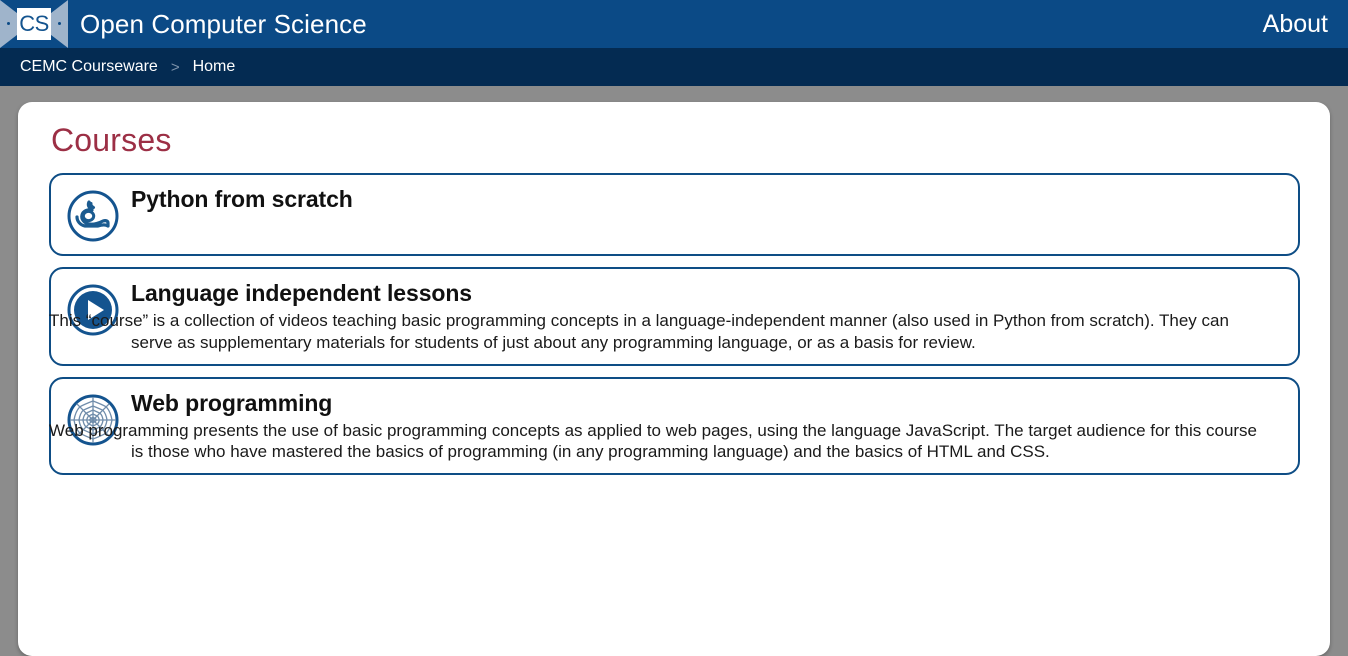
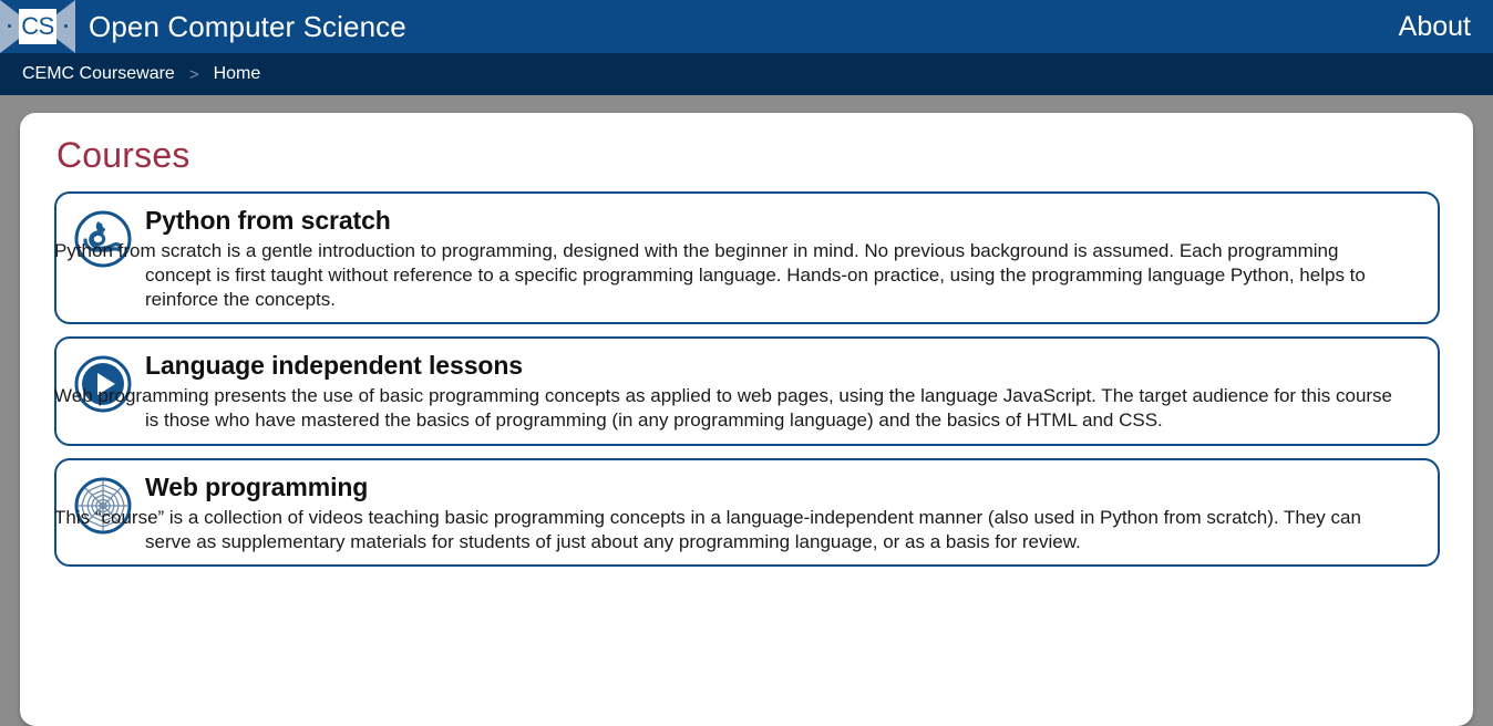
  CS
  Open Computer Science
  About
  CEMC Courseware
  >
  Home
  Courses
  Python from scratch
+ Python from scratch is a gentle introduction to programming, designed with the beginner in mind. No previous background is assumed. Each programming concept is first taught without reference to a specific programming language. Hands-on practice, using the programming language Python, helps to reinforce the concepts.
  Language independent lessons
- This “course” is a collection of videos teaching basic programming concepts in a language-independent manner (also used in Python from scratch). They can serve as supplementary materials for students of just about any programming language, or as a basis for review.
+ Web programming presents the use of basic programming concepts as applied to web pages, using the language JavaScript. The target audience for this course is those who have mastered the basics of programming (in any programming language) and the basics of HTML and CSS.
  Web programming
- Web programming presents the use of basic programming concepts as applied to web pages, using the language JavaScript. The target audience for this course is those who have mastered the basics of programming (in any programming language) and the basics of HTML and CSS.
+ This “course” is a collection of videos teaching basic programming concepts in a language-independent manner (also used in Python from scratch). They can serve as supplementary materials for students of just about any programming language, or as a basis for review.
